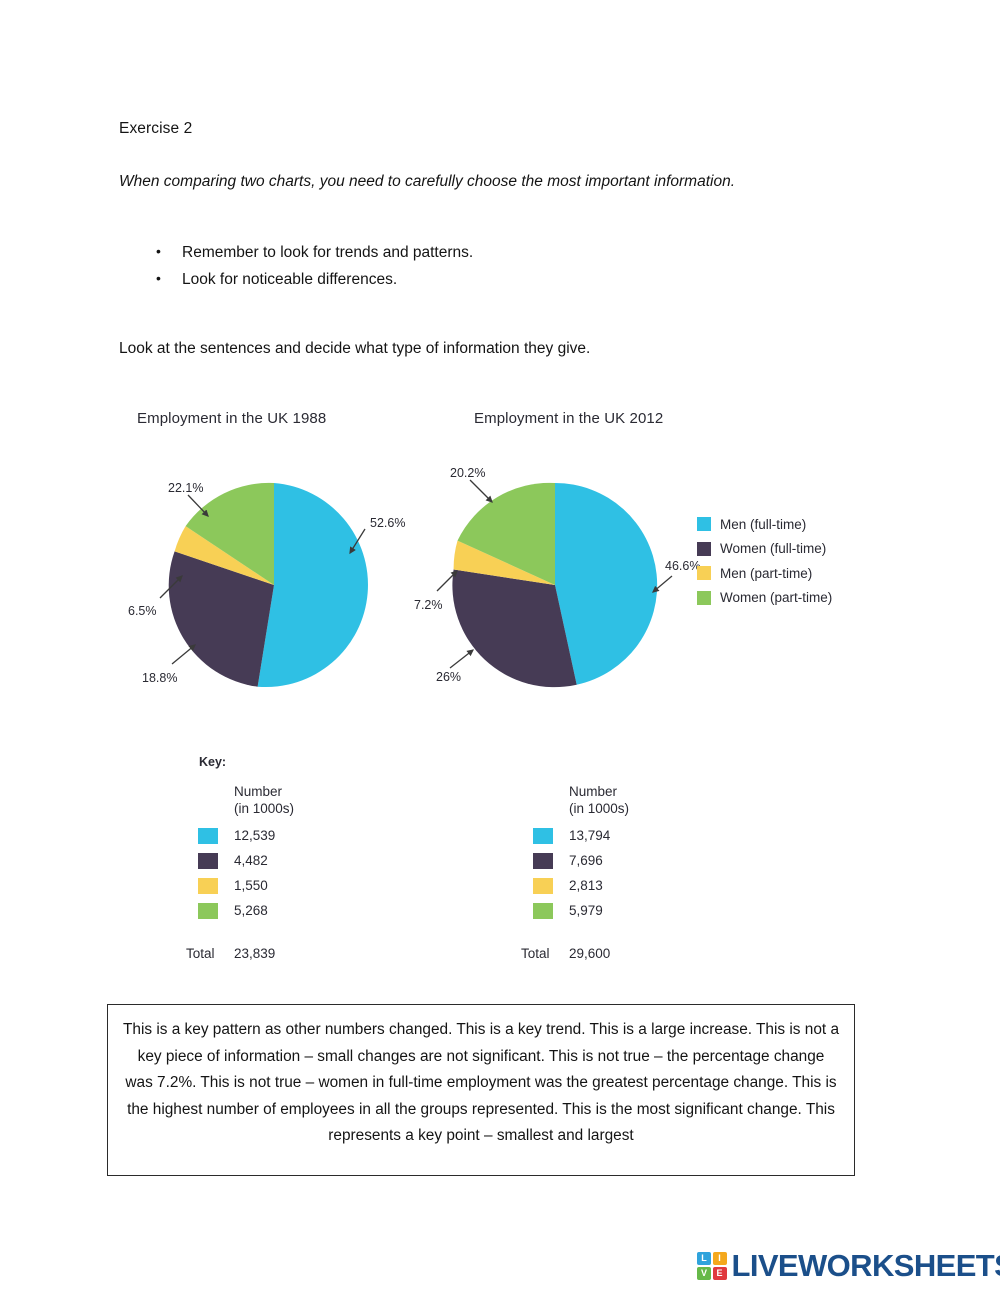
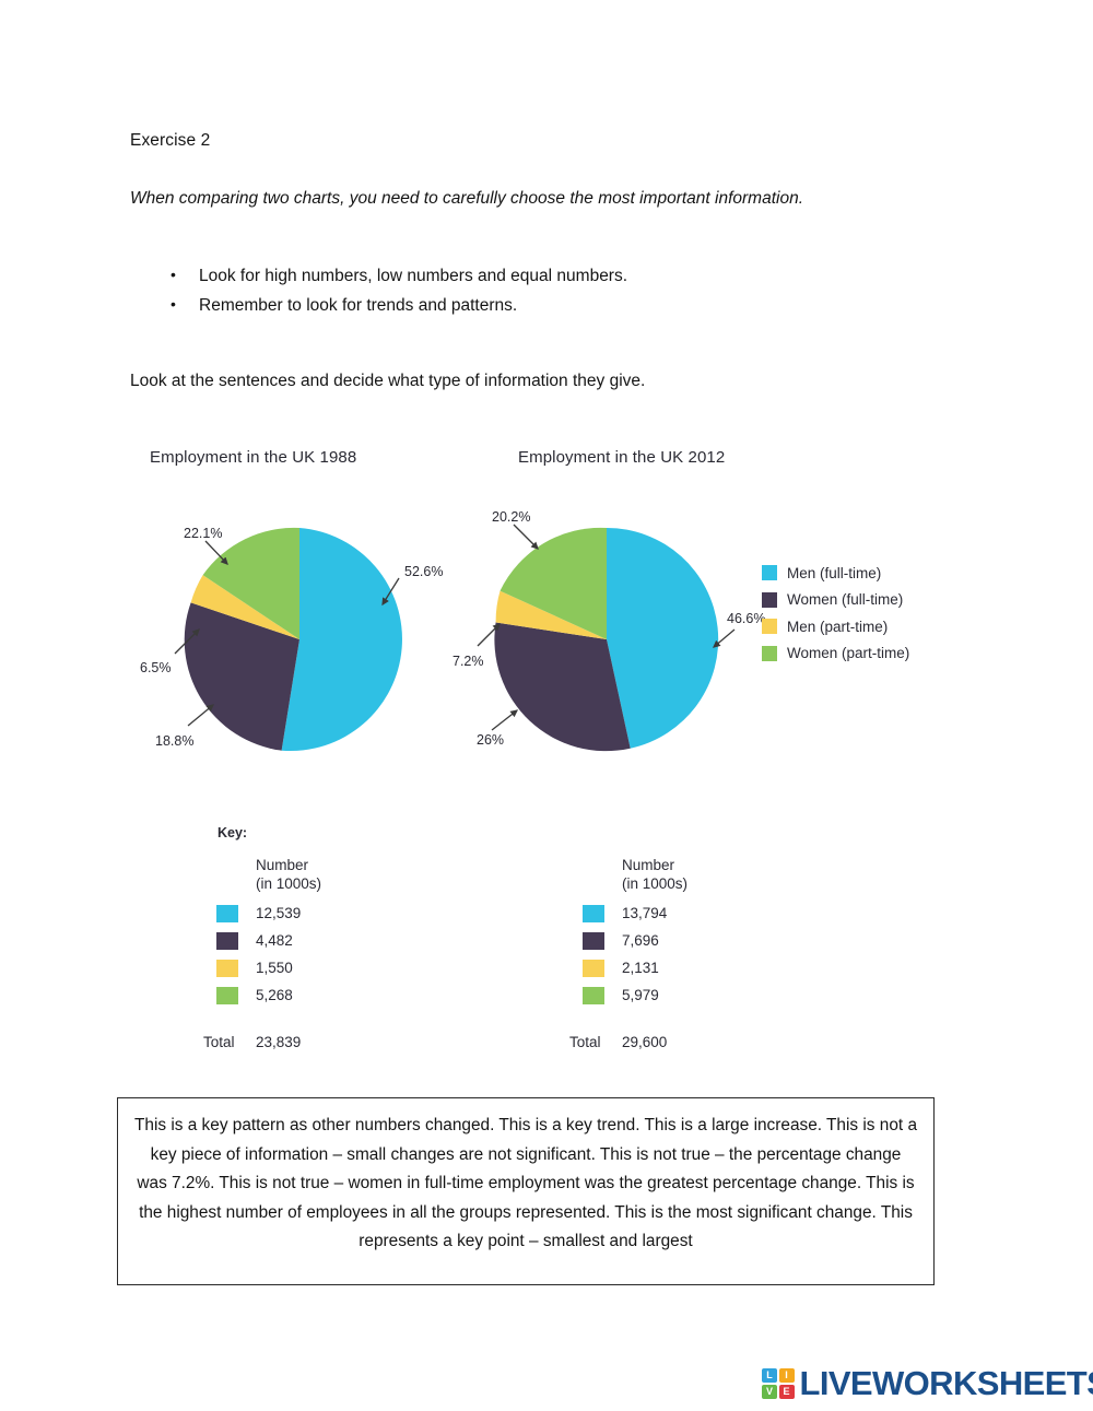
  Exercise 2
  When comparing two charts, you need to carefully choose the most important information.
+ Look for high numbers, low numbers and equal numbers.
  Remember to look for trends and patterns.
- Look for noticeable differences.
  Look at the sentences and decide what type of information they give.
  Employment in the UK 1988
  Employment in the UK 2012
  22.1%
  52.6%
  6.5%
  18.8%
  20.2%
  46.6%
  7.2%
  26%
  Men (full-time)
  Women (full-time)
  Men (part-time)
  Women (part-time)
  Key:
  Number
  (in 1000s)
  12,539
  4,482
  1,550
  5,268
  Total
  23,839
  Number
  (in 1000s)
  13,794
  7,696
- 2,813
+ 2,131
  5,979
  Total
  29,600
  This is a key pattern as other numbers changed. This is a key trend. This is a large increase. This is not a key piece of information – small changes are not significant. This is not true – the percentage change was 7.2%. This is not true – women in full-time employment was the greatest percentage change. This is the highest number of employees in all the groups represented. This is the most significant change. This represents a key point – smallest and largest
  L
  I
  V
  E
  LIVEWORKSHEET
